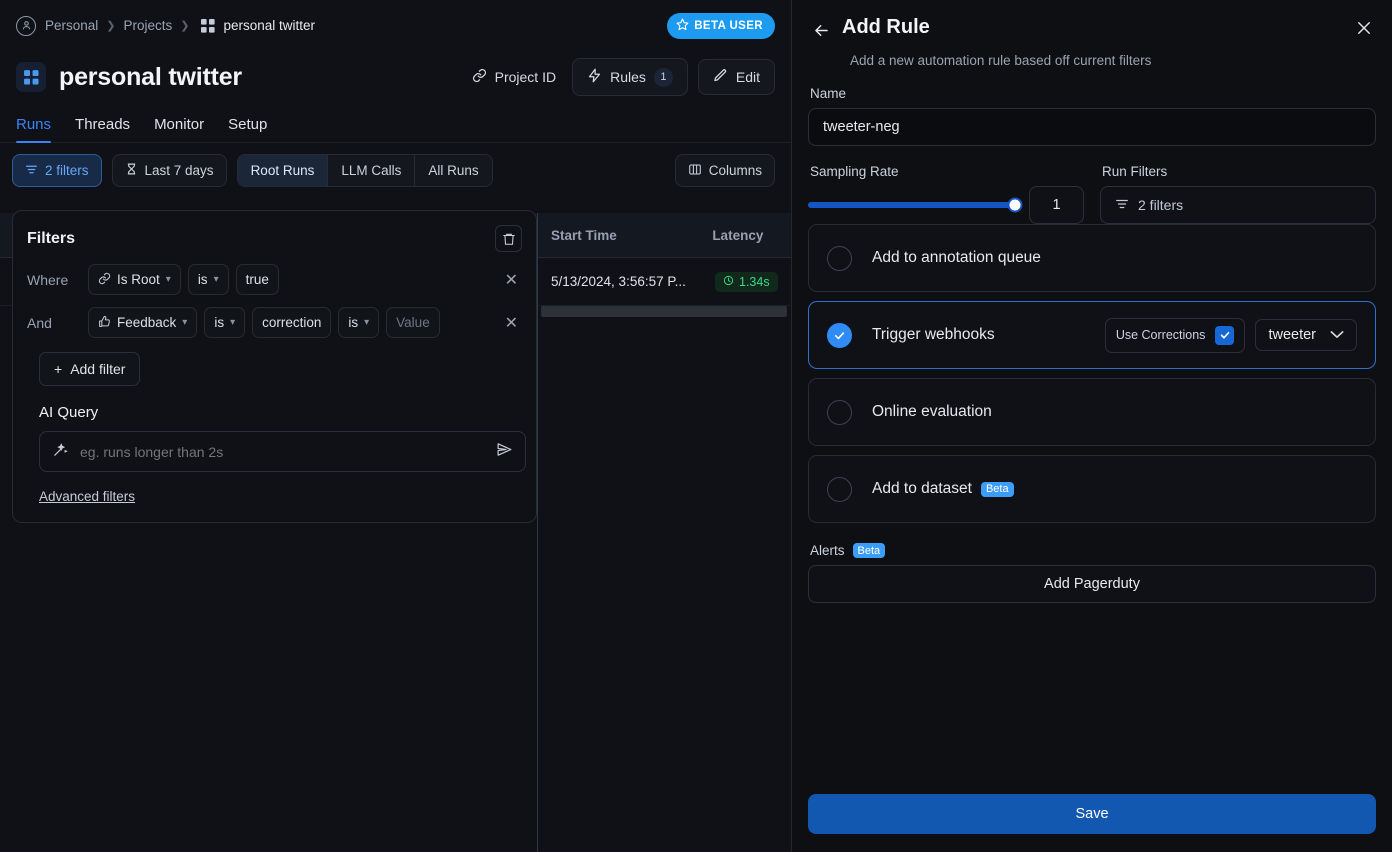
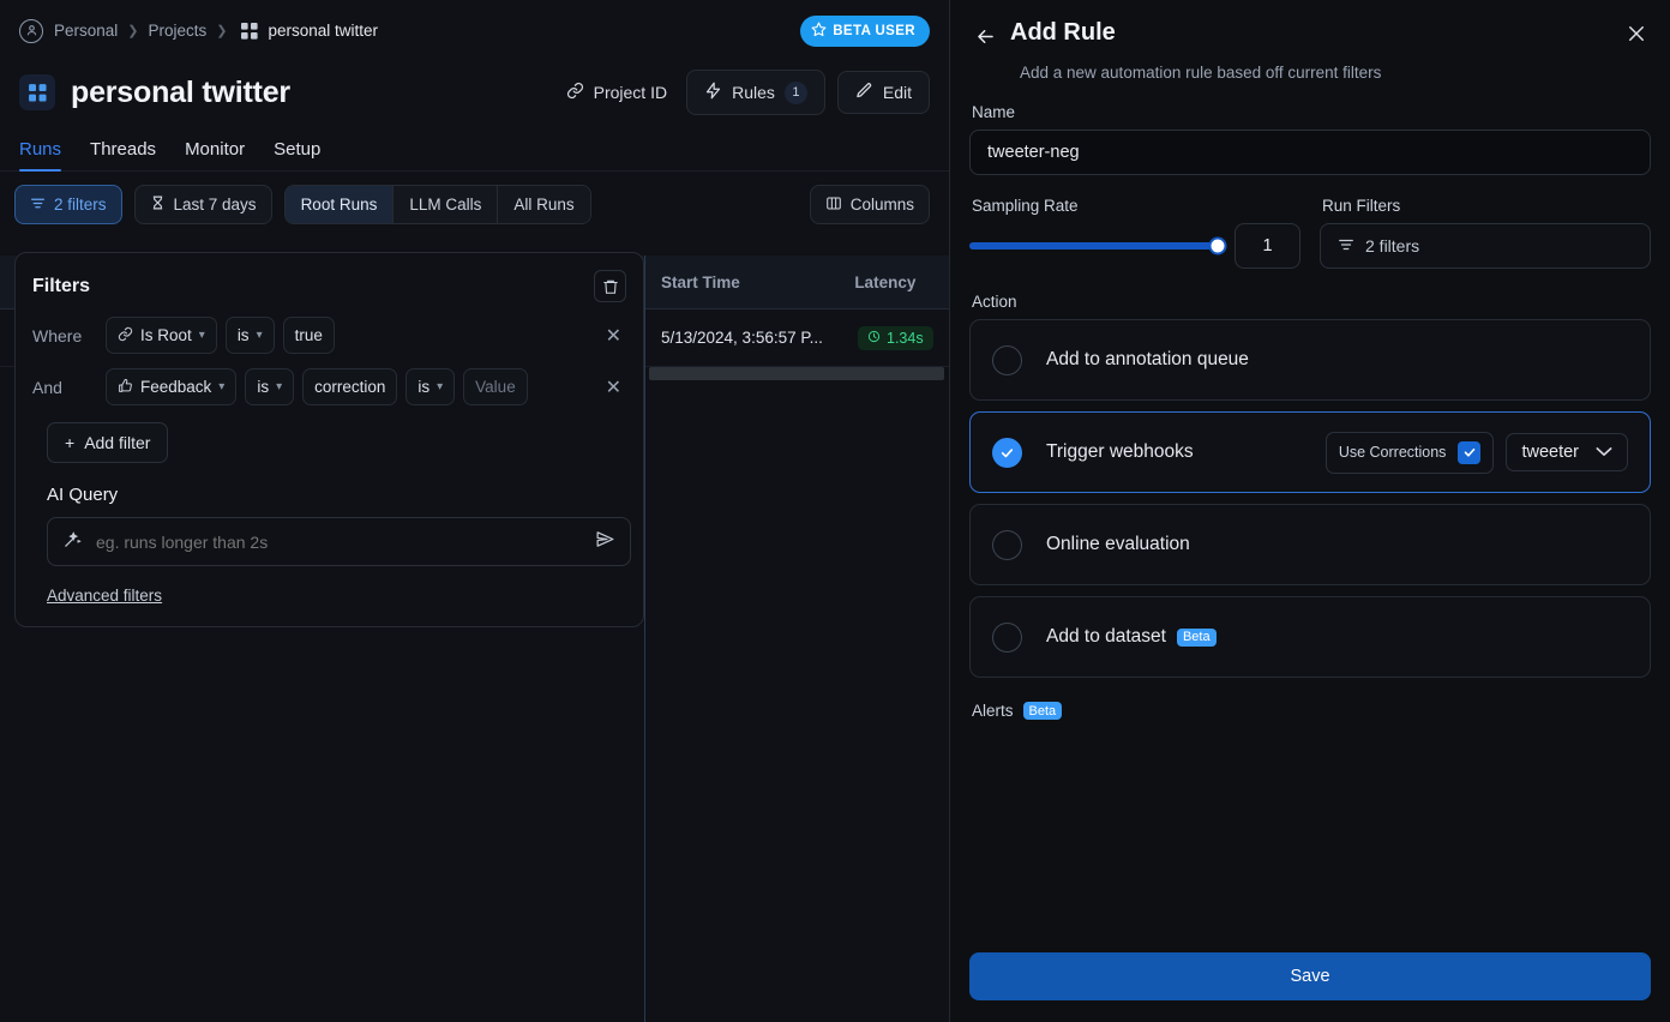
  Personal
  ❯
  Projects
  ❯
  personal twitter
  BETA USER
  personal twitter
  Project ID
  Rules
  1
  Edit
  Runs
  Threads
  Monitor
  Setup
  2 filters
  Last 7 days
  Root Runs
  LLM Calls
  All Runs
  Columns
  Start Time
  Latency
  5/13/2024, 3:56:57 P...
  1.34s
  Filters
  Where
  Is Root
  ▾
  is
  ▾
  true
  ✕
  And
  Feedback
  ▾
  is
  ▾
  correction
  is
  ▾
  Value
  ✕
  +
  Add filter
  AI Query
  eg. runs longer than 2s
  Advanced filters
  Add Rule
  Add a new automation rule based off current filters
  Name
  tweeter-neg
  Sampling Rate
  1
  Run Filters
  2 filters
+ Action
  Add to annotation queue
  Trigger webhooks
  Use Corrections
  tweeter
  Online evaluation
  Add to dataset
  Beta
  Alerts
  Beta
- Add Pagerduty
  Save
